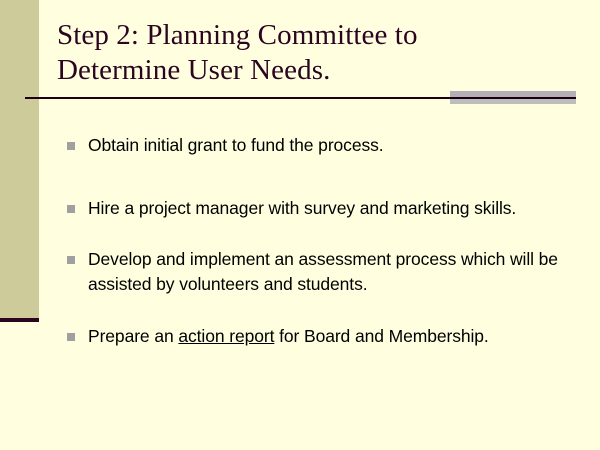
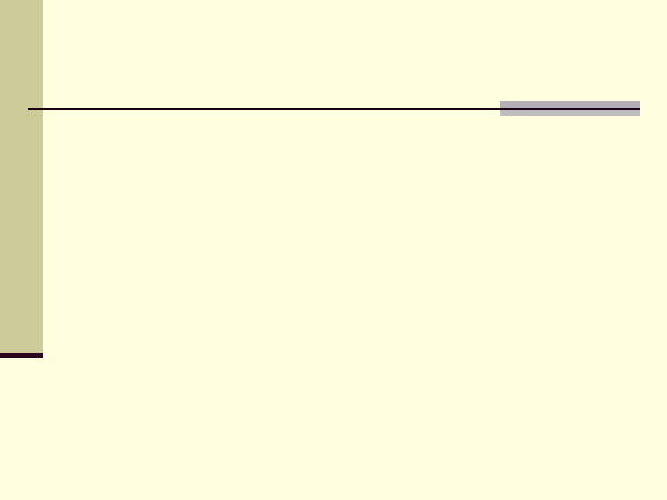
- Step 2: Planning Committee to
- Determine User Needs.
- Obtain initial grant to fund the process.
- Hire a project manager with survey and marketing skills.
- Develop and implement an assessment process which will be assisted by volunteers and students.
- Prepare an action report for Board and Membership.
